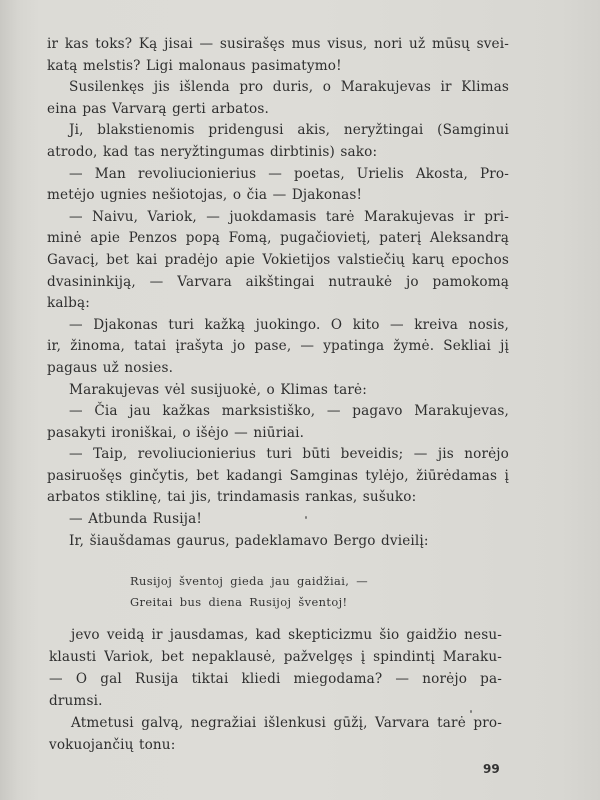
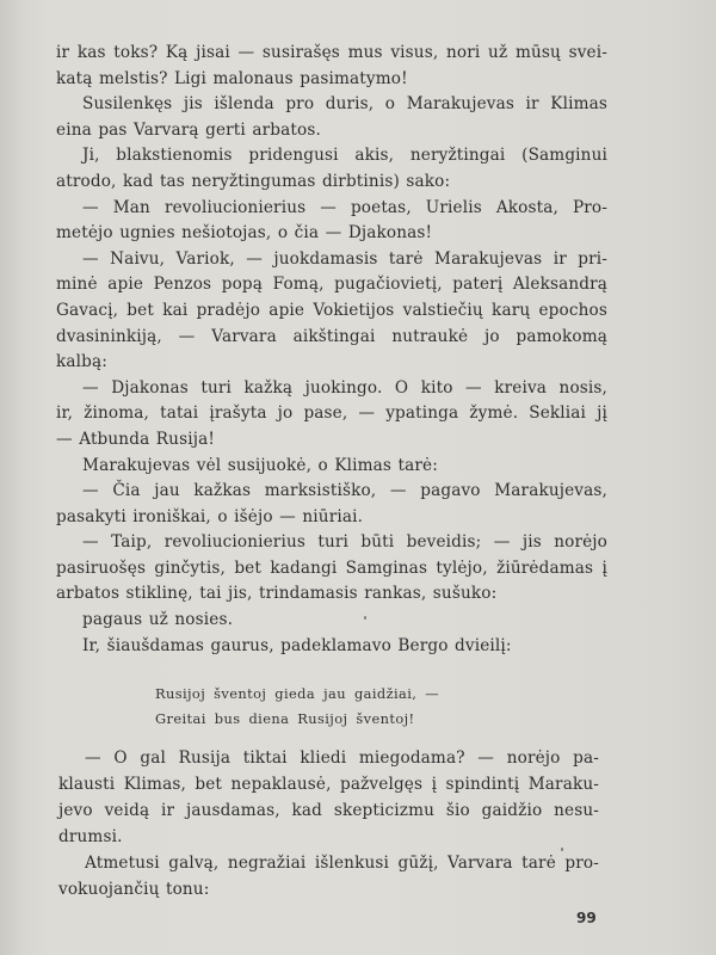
  ir kas toks? Ką jisai — susirašęs mus visus, nori už mūsų svei-
  katą melstis? Ligi malonaus pasimatymo!
  Susilenkęs jis išlenda pro duris, o Marakujevas ir Klimas
  eina pas Varvarą gerti arbatos.
  Ji, blakstienomis pridengusi akis, neryžtingai (Samginui
  atrodo, kad tas neryžtingumas dirbtinis) sako:
  — Man revoliucionierius — poetas, Urielis Akosta, Pro-
  metėjo ugnies nešiotojas, o čia — Djakonas!
  — Naivu, Variok, — juokdamasis tarė Marakujevas ir pri-
  minė apie Penzos popą Fomą, pugačiovietį, paterį Aleksandrą
  Gavacį, bet kai pradėjo apie Vokietijos valstiečių karų epochos
  dvasininkiją, — Varvara aikštingai nutraukė jo pamokomą
  kalbą:
  — Djakonas turi kažką juokingo. O kito — kreiva nosis,
  ir, žinoma, tatai įrašyta jo pase, — ypatinga žymė. Sekliai jį
- pagaus už nosies.
+ — Atbunda Rusija!
  Marakujevas vėl susijuokė, o Klimas tarė:
  — Čia jau kažkas marksistiško, — pagavo Marakujevas,
  pasakyti ironiškai, o išėjo — niūriai.
  — Taip, revoliucionierius turi būti beveidis; — jis norėjo
  pasiruošęs ginčytis, bet kadangi Samginas tylėjo, žiūrėdamas į
  arbatos stiklinę, tai jis, trindamasis rankas, sušuko:
- — Atbunda Rusija!
+ pagaus už nosies.
  Ir, šiaušdamas gaurus, padeklamavo Bergo dvieilį:
  Rusijoj šventoj gieda jau gaidžiai, —
  Greitai bus diena Rusijoj šventoj!
- jevo veidą ir jausdamas, kad skepticizmu šio gaidžio nesu-
+ — O gal Rusija tiktai kliedi miegodama? — norėjo pa-
- klausti Variok, bet nepaklausė, pažvelgęs į spindintį Maraku-
+ klausti Klimas, bet nepaklausė, pažvelgęs į spindintį Maraku-
- — O gal Rusija tiktai kliedi miegodama? — norėjo pa-
+ jevo veidą ir jausdamas, kad skepticizmu šio gaidžio nesu-
  drumsi.
  Atmetusi galvą, negražiai išlenkusi gūžį, Varvara tarė pro-
  vokuojančių tonu:
  99
